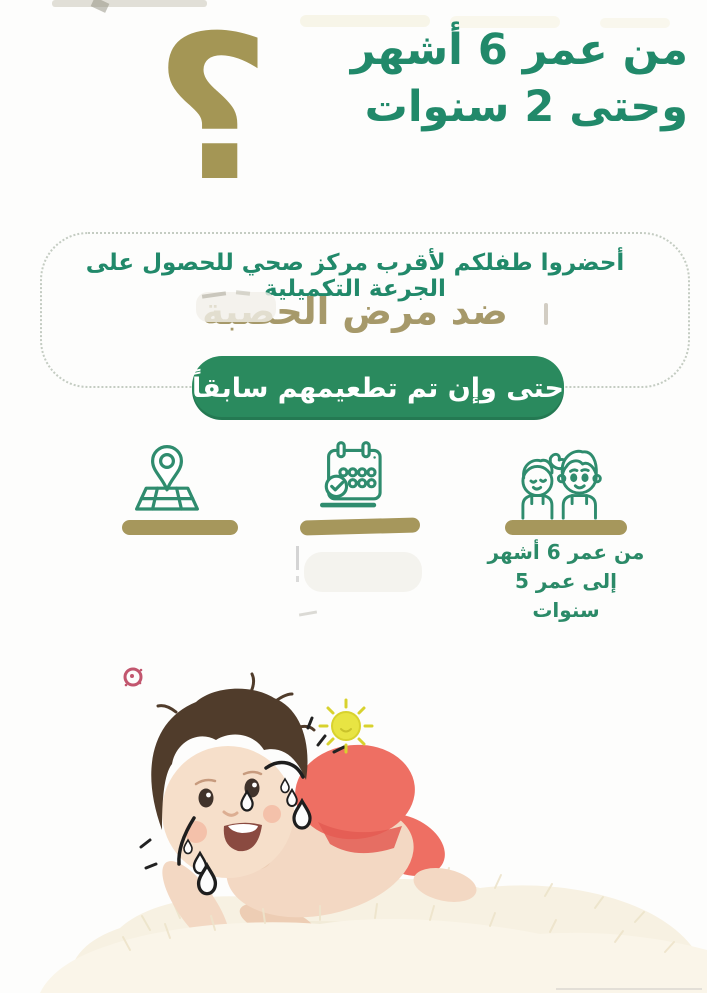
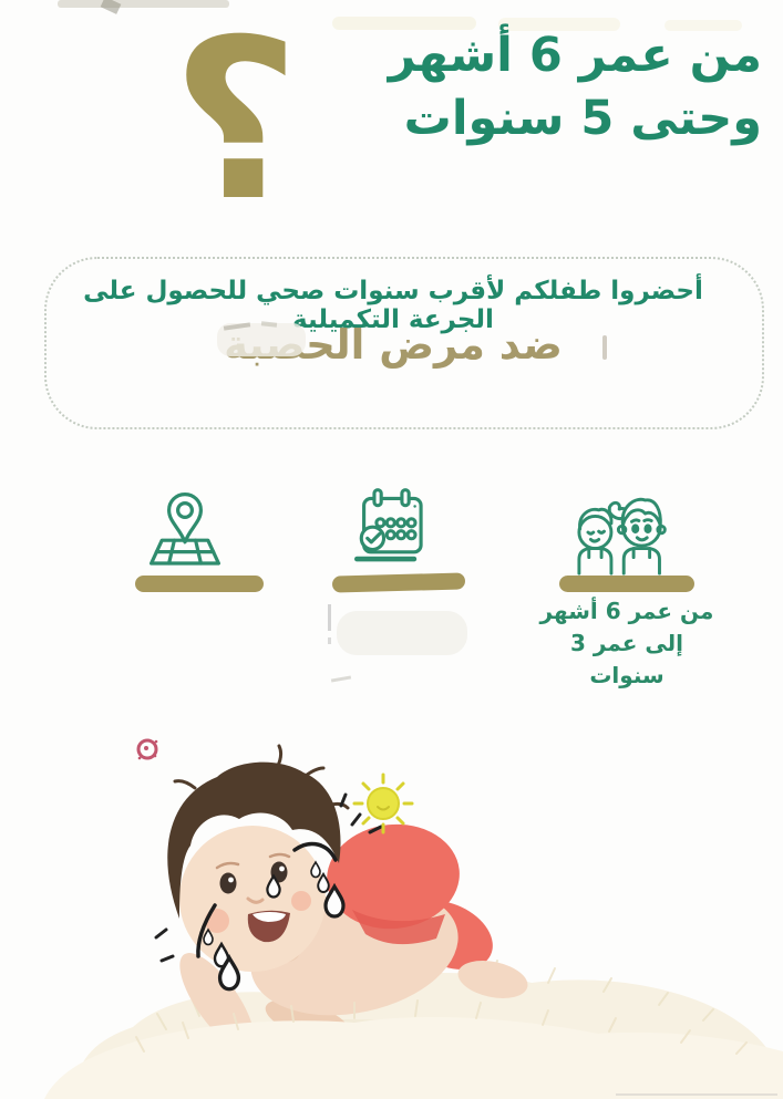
  ؟
  من عمر 6 أشهر
- وحتى 2 سنوات
+ وحتى 5 سنوات
- أحضروا طفلكم لأقرب مركز صحي للحصول على الجرعة التكميلية
+ أحضروا طفلكم لأقرب سنوات صحي للحصول على الجرعة التكميلية
  ضد مرض الحصبة
- حتى وإن تم تطعيمهم سابقاً
  من عمر 6 أشهر
- إلى عمر 5 سنوات
+ إلى عمر 3 سنوات
